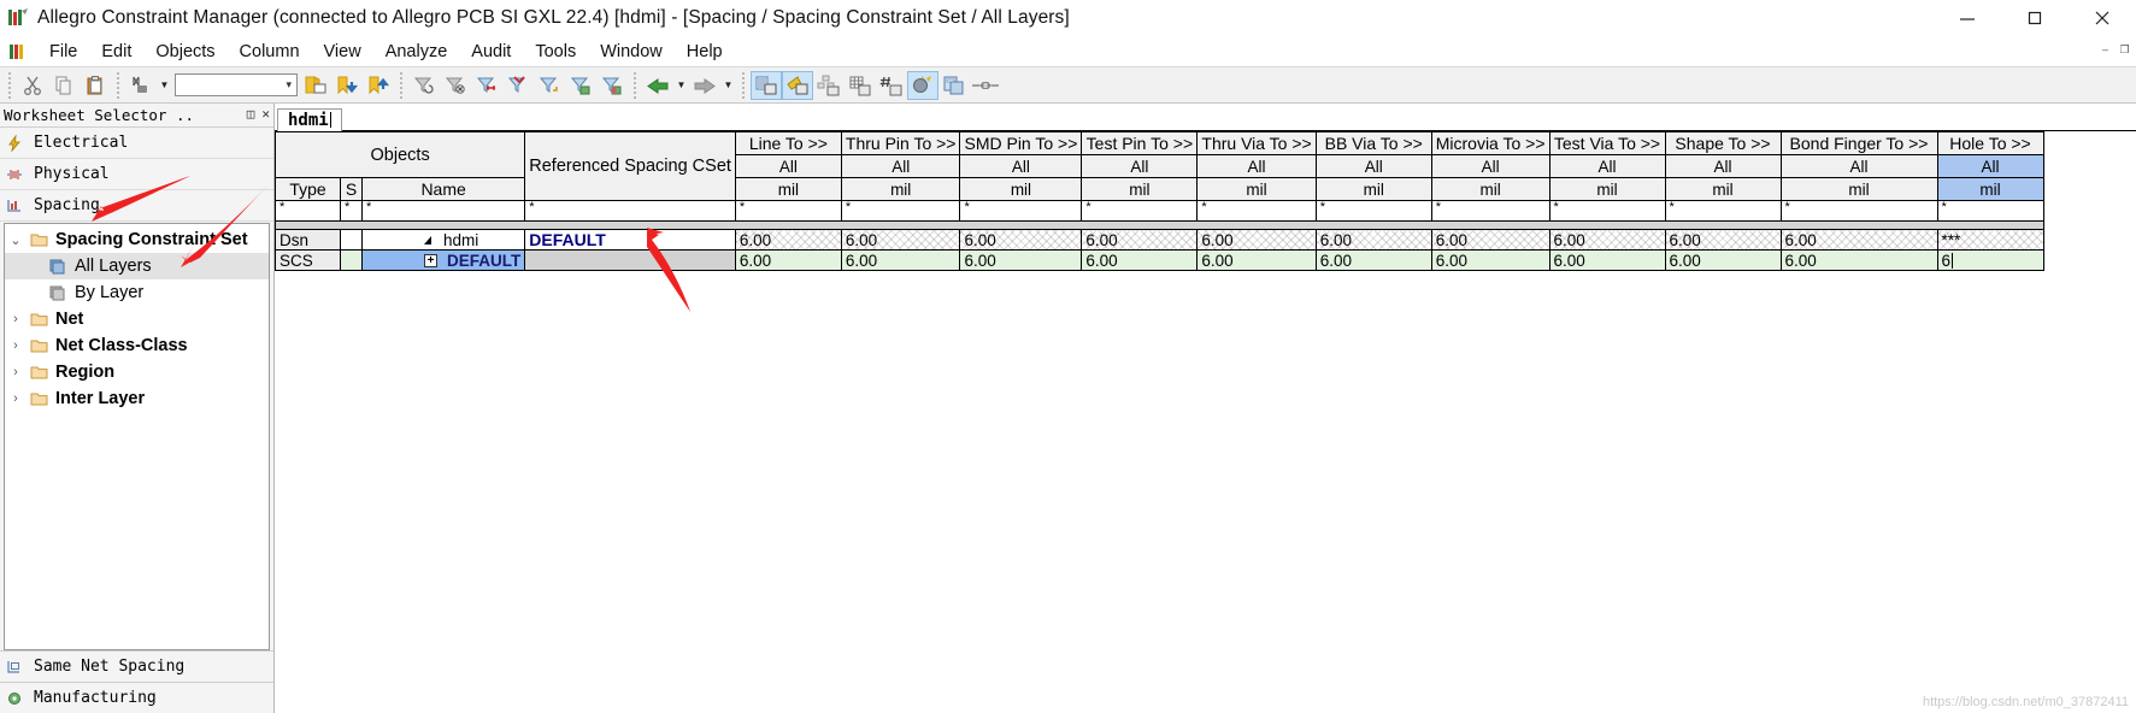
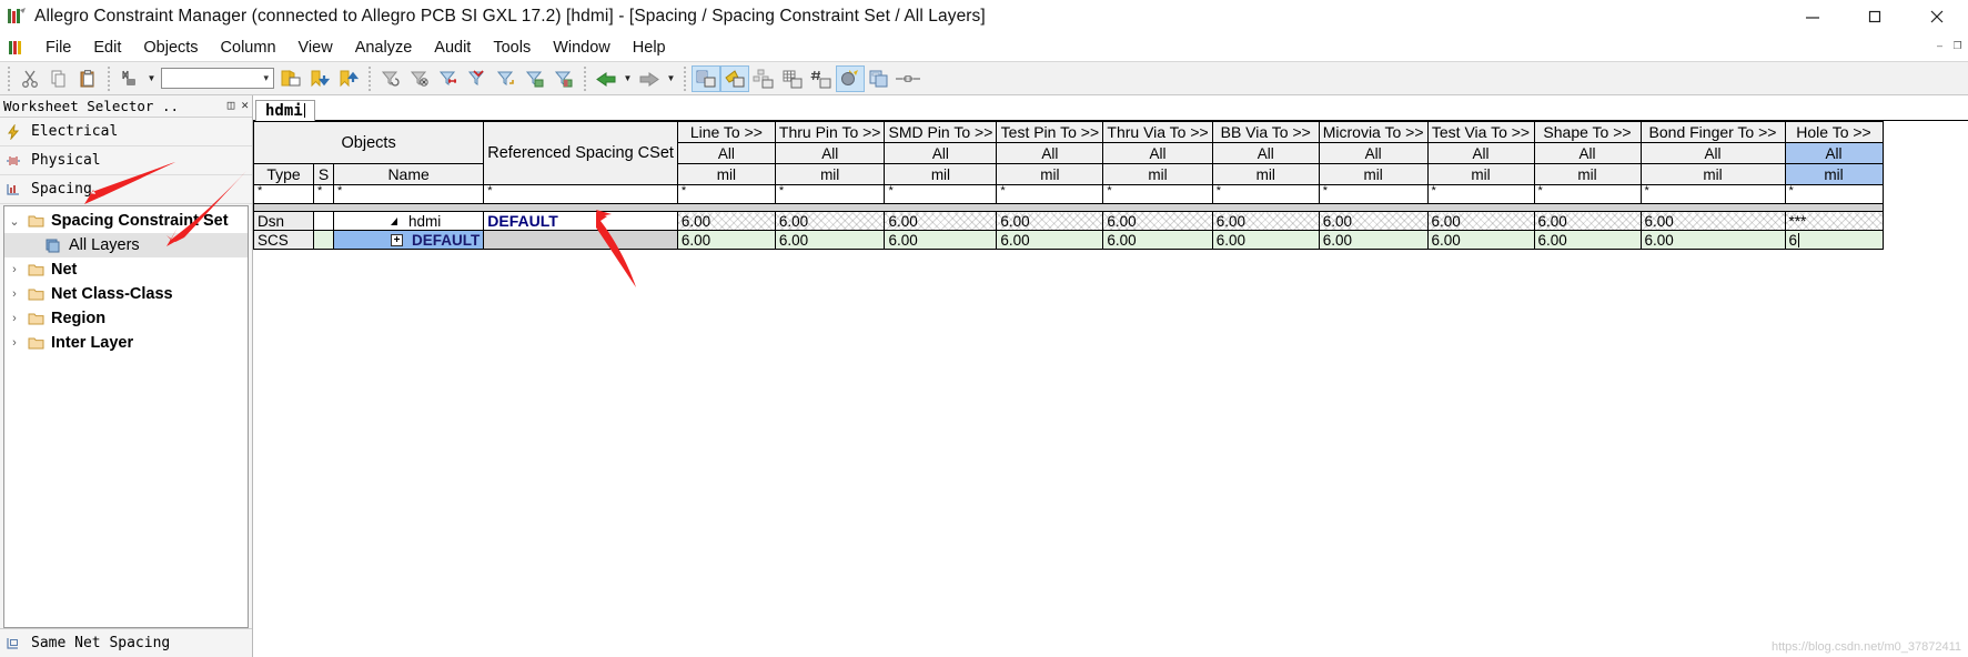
- Allegro Constraint Manager (connected to Allegro PCB SI GXL 22.4) [hdmi] - [Spacing / Spacing Constraint Set / All Layers]
+ Allegro Constraint Manager (connected to Allegro PCB SI GXL 17.2) [hdmi] - [Spacing / Spacing Constraint Set / All Layers]
  File
  Edit
  Objects
  Column
  View
  Analyze
  Audit
  Tools
  Window
  Help
  –
  ❐
  ▼
  ▾
  ▼
  ▼
  Worksheet Selector ..
  ◫
  ✕
  Electrical
  Physical
  Spacing
  ⌄
  Spacing Constrain Set
  All Layers
- By Layer
  ›
  Net
  ›
  Net Class-Class
  ›
  Region
  ›
  Inter Layer
  Same Net Spacing
- Manufacturing
  hdmi
  Objects	Referenced Spacing CSet	Line To >>	Thru Pin To >>	SMD Pin To >>	Test Pin To >>	Thru Via To >>	BB Via To >>	Microvia To >>	Test Via To >>	Shape To >>	Bond Finger To >>	Hole To >>
  All	All	All	All	All	All	All	All	All	All	All
  Type	S	Name	mil	mil	mil	mil	mil	mil	mil	mil	mil	mil	mil
  *	*	*	*	*	*	*	*	*	*	*	*	*	*	*
  Dsn		hdmi	DEFAULT	6.00	6.00	6.00	6.00	6.00	6.00	6.00	6.00	6.00	6.00	***
  SCS		+ DEFAULT		6.00	6.00	6.00	6.00	6.00	6.00	6.00	6.00	6.00	6.00	6
  https://blog.csdn.net/m0_37872411
